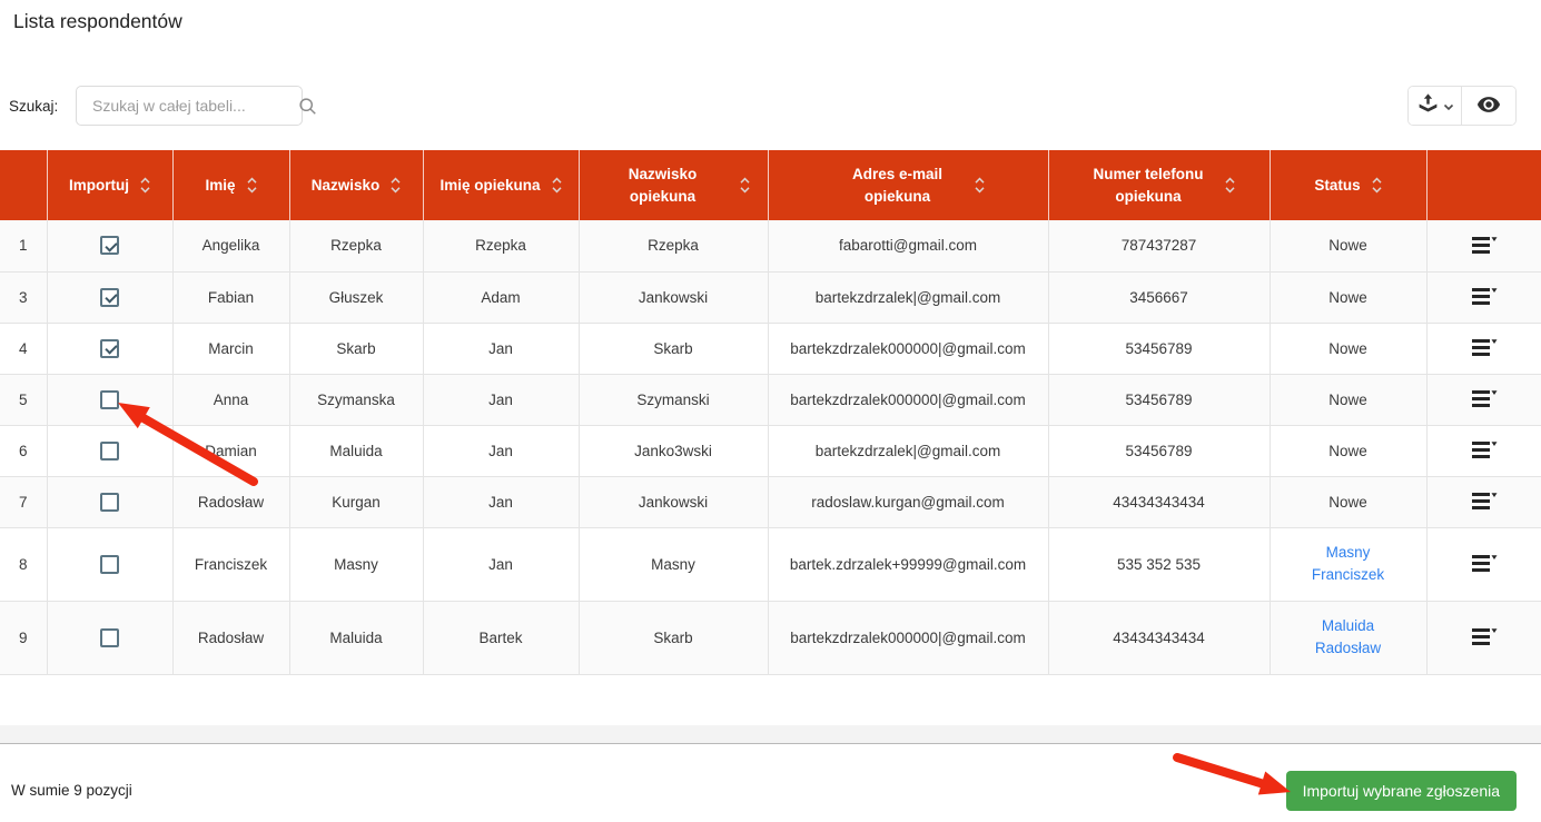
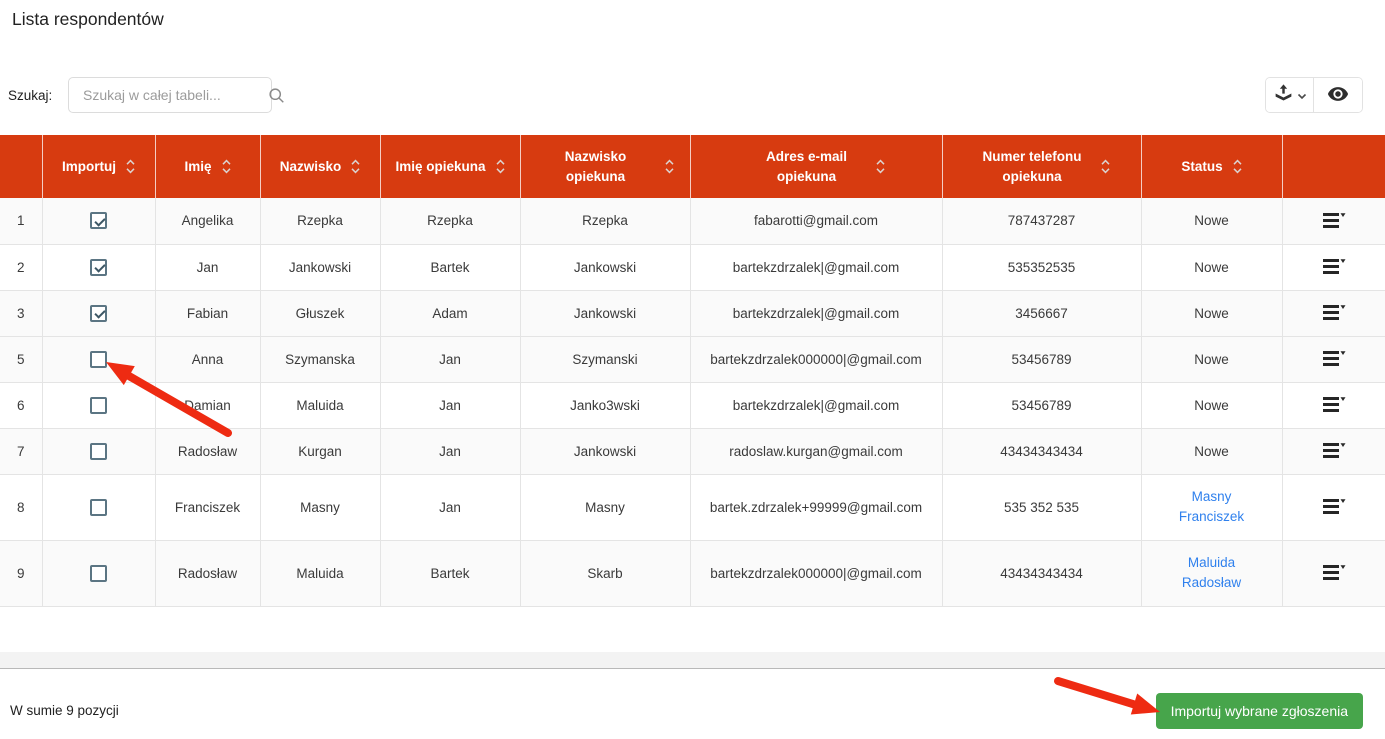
  Lista respondentów
  Szukaj:
  Szukaj w całej tabeli...
  	Importuj	Imię	Nazwisko	Imię opiekuna	Nazwisko opiekuna	Adres e-mail opiekuna	Numer telefonu opiekuna	Status
  1		Angelika	Rzepka	Rzepka	Rzepka	fabarotti@gmail.com	787437287	Nowe
+ 2		Jan	Jankowski	Bartek	Jankowski	bartekzdrzalek|@gmail.com	535352535	Nowe
  3		Fabian	Głuszek	Adam	Jankowski	bartekzdrzalek|@gmail.com	3456667	Nowe
- 4		Marcin	Skarb	Jan	Skarb	bartekzdrzalek000000|@gmail.com	53456789	Nowe
  5		Anna	Szymanska	Jan	Szymanski	bartekzdrzalek000000|@gmail.com	53456789	Nowe
  6		Damian	Maluida	Jan	Janko3wski	bartekzdrzalek|@gmail.com	53456789	Nowe
  7		Radosław	Kurgan	Jan	Jankowski	radoslaw.kurgan@gmail.com	43434343434	Nowe
  8		Franciszek	Masny	Jan	Masny	bartek.zdrzalek+99999@gmail.com	535 352 535	MasnyFranciszek
  9		Radosław	Maluida	Bartek	Skarb	bartekzdrzalek000000|@gmail.com	43434343434	MaluidaRadosław
  W sumie 9 pozycji
  Importuj wybrane zgłoszenia
